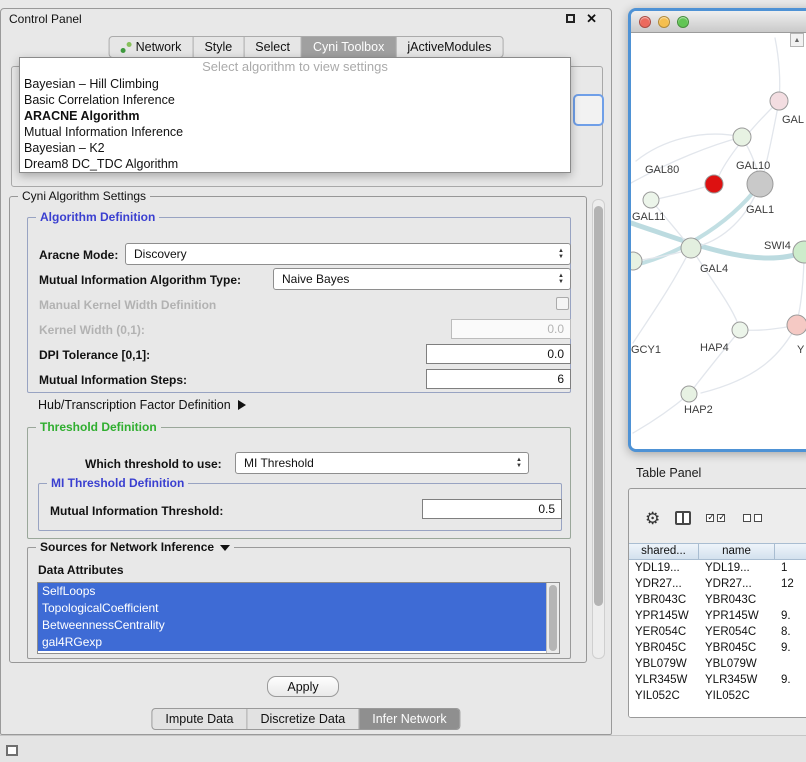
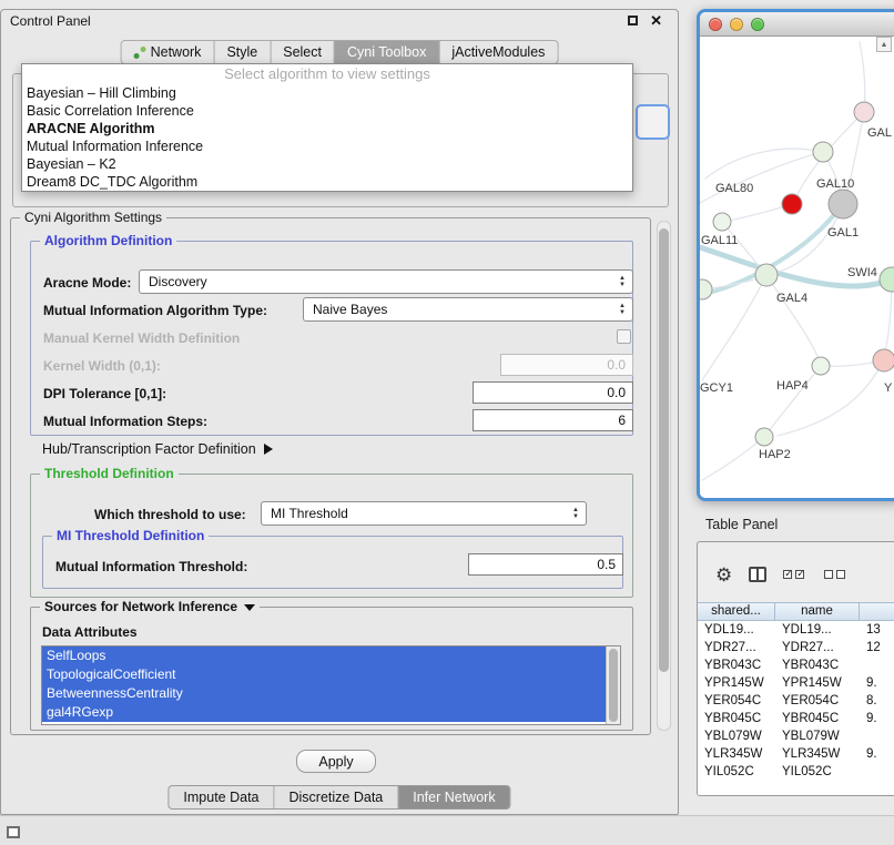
  Control Panel
  ✕
  Network
  Style
  Select
  Cyni Toolbox
  jActiveModules
  Select algorithm to view settings
  Bayesian – Hill Climbing
  Basic Correlation Inference
  ARACNE Algorithm
  Mutual Information Inference
  Bayesian – K2
  Dream8 DC_TDC Algorithm
  Cyni Algorithm Settings
  Algorithm Definition
  Aracne Mode:
  Discovery
  Mutual Information Algorithm Type:
  Naive Bayes
  Manual Kernel Width Definition
  Kernel Width (0,1):
  0.0
  DPI Tolerance [0,1]:
  0.0
  Mutual Information Steps:
  6
  Hub/Transcription Factor Definition
  Threshold Definition
  Which threshold to use:
  MI Threshold
  MI Threshold Definition
  Mutual Information Threshold:
  0.5
  Sources for Network Inference
  Data Attributes
  SelfLoops
  TopologicalCoefficient
  BetweennessCentrality
  gal4RGexp
  Apply
  Impute Data
  Discretize Data
  Infer Network
  GAL
  GAL80
  GAL10
  GAL11
  GAL1
  SWI4
  GAL4
  GCY1
  HAP4
  Y
  HAP2
  Table Panel
  ⚙
  shared...
  name
  YDL19...
  YDL19...
- 1
+ 13
  YDR27...
  YDR27...
  12
  YBR043C
  YBR043C
  YPR145W
  YPR145W
  9.
  YER054C
  YER054C
  8.
  YBR045C
  YBR045C
  9.
  YBL079W
  YBL079W
  YLR345W
  YLR345W
  9.
  YIL052C
  YIL052C
